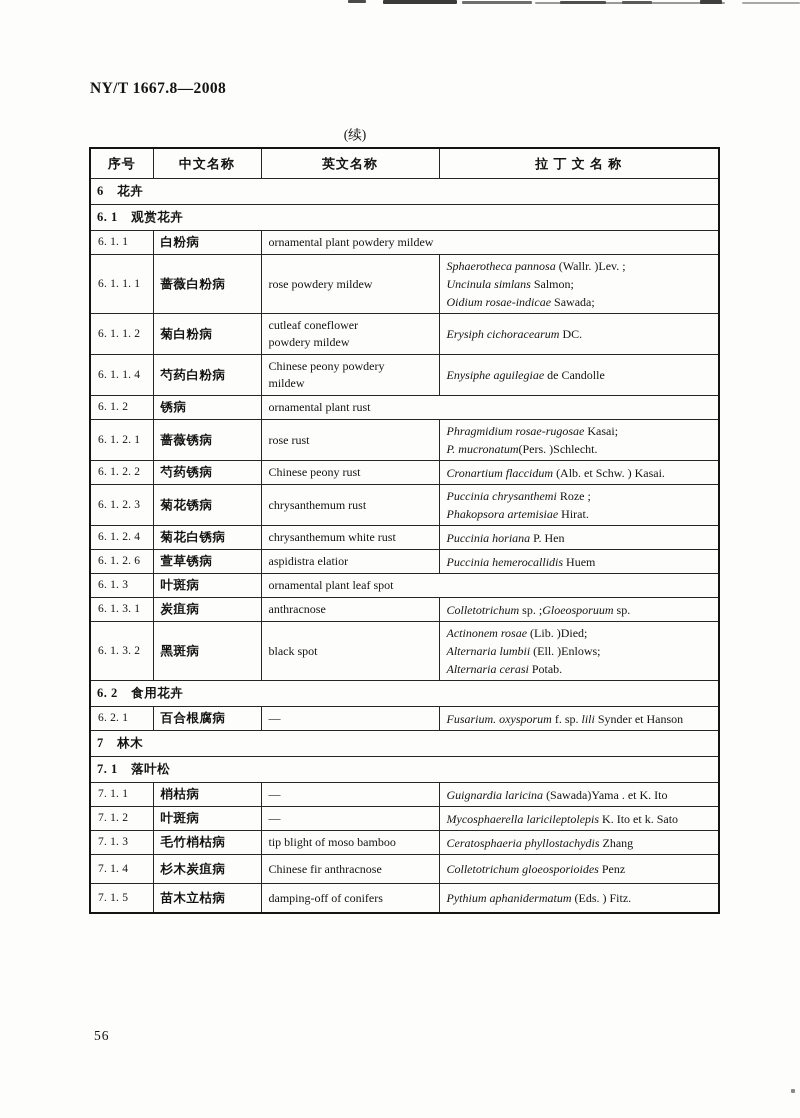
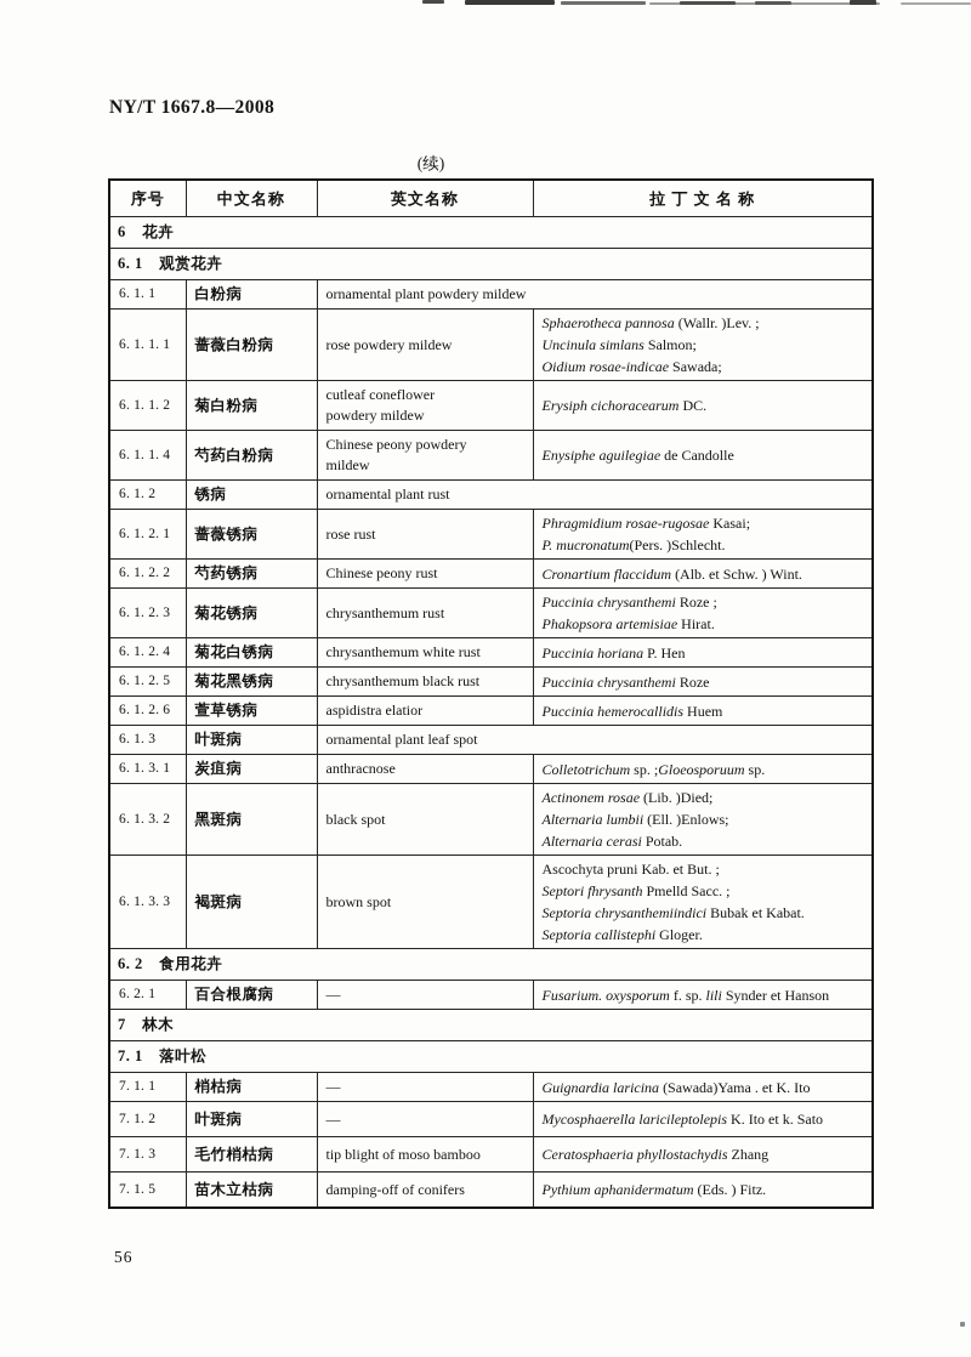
  NY/T 1667.8—2008
  (续)
  序号	中文名称	英文名称	拉 丁 文 名 称
  6 花卉
  6. 1 观赏花卉
  6. 1. 1	白粉病	ornamental plant powdery mildew
  6. 1. 1. 1	蔷薇白粉病	rose powdery mildew	Sphaerotheca pannosa (Wallr. )Lev. ;Uncinula simlans Salmon;Oidium rosae-indicae Sawada;
  6. 1. 1. 2	菊白粉病	cutleaf coneflower powdery mildew	Erysiph cichoracearum DC.
  6. 1. 1. 4	芍药白粉病	Chinese peony powdery mildew	Enysiphe aguilegiae de Candolle
  6. 1. 2	锈病	ornamental plant rust
  6. 1. 2. 1	蔷薇锈病	rose rust	Phragmidium rosae-rugosae Kasai;P. mucronatum(Pers. )Schlecht.
- 6. 1. 2. 2	芍药锈病	Chinese peony rust	Cronartium flaccidum (Alb. et Schw. ) Kasai.
+ 6. 1. 2. 2	芍药锈病	Chinese peony rust	Cronartium flaccidum (Alb. et Schw. ) Wint.
  6. 1. 2. 3	菊花锈病	chrysanthemum rust	Puccinia chrysanthemi Roze ;Phakopsora artemisiae Hirat.
  6. 1. 2. 4	菊花白锈病	chrysanthemum white rust	Puccinia horiana P. Hen
+ 6. 1. 2. 5	菊花黑锈病	chrysanthemum black rust	Puccinia chrysanthemi Roze
  6. 1. 2. 6	萱草锈病	aspidistra elatior	Puccinia hemerocallidis Huem
  6. 1. 3	叶斑病	ornamental plant leaf spot
  6. 1. 3. 1	炭疽病	anthracnose	Colletotrichum sp. ;Gloeosporuum sp.
  6. 1. 3. 2	黑斑病	black spot	Actinonem rosae (Lib. )Died;Alternaria lumbii (Ell. )Enlows;Alternaria cerasi Potab.
+ 6. 1. 3. 3	褐斑病	brown spot	Ascochyta pruni Kab. et But. ;Septori fhrysanth Pmelld Sacc. ;Septoria chrysanthemiindici Bubak et Kabat.Septoria callistephi Gloger.
  6. 2 食用花卉
  6. 2. 1	百合根腐病	—	Fusarium. oxysporum f. sp. lili Synder et Hanson
  7 林木
  7. 1 落叶松
  7. 1. 1	梢枯病	—	Guignardia laricina (Sawada)Yama . et K. Ito
  7. 1. 2	叶斑病	—	Mycosphaerella laricileptolepis K. Ito et k. Sato
  7. 1. 3	毛竹梢枯病	tip blight of moso bamboo	Ceratosphaeria phyllostachydis Zhang
- 7. 1. 4	杉木炭疽病	Chinese fir anthracnose	Colletotrichum gloeosporioides Penz
  7. 1. 5	苗木立枯病	damping-off of conifers	Pythium aphanidermatum (Eds. ) Fitz.
  56
